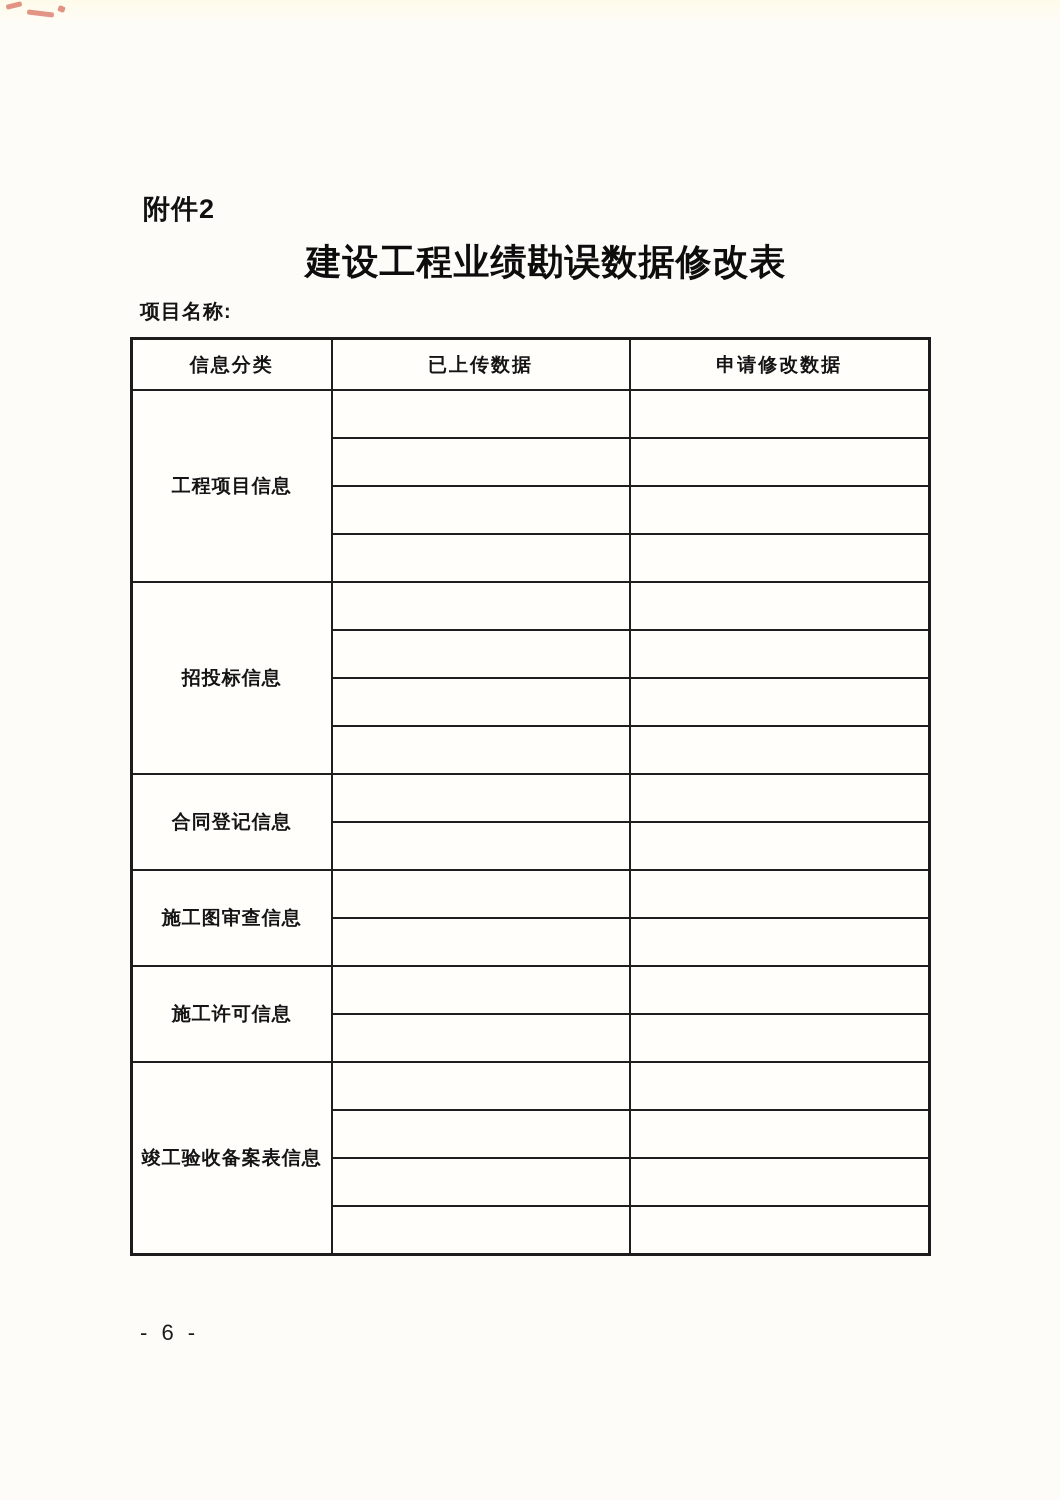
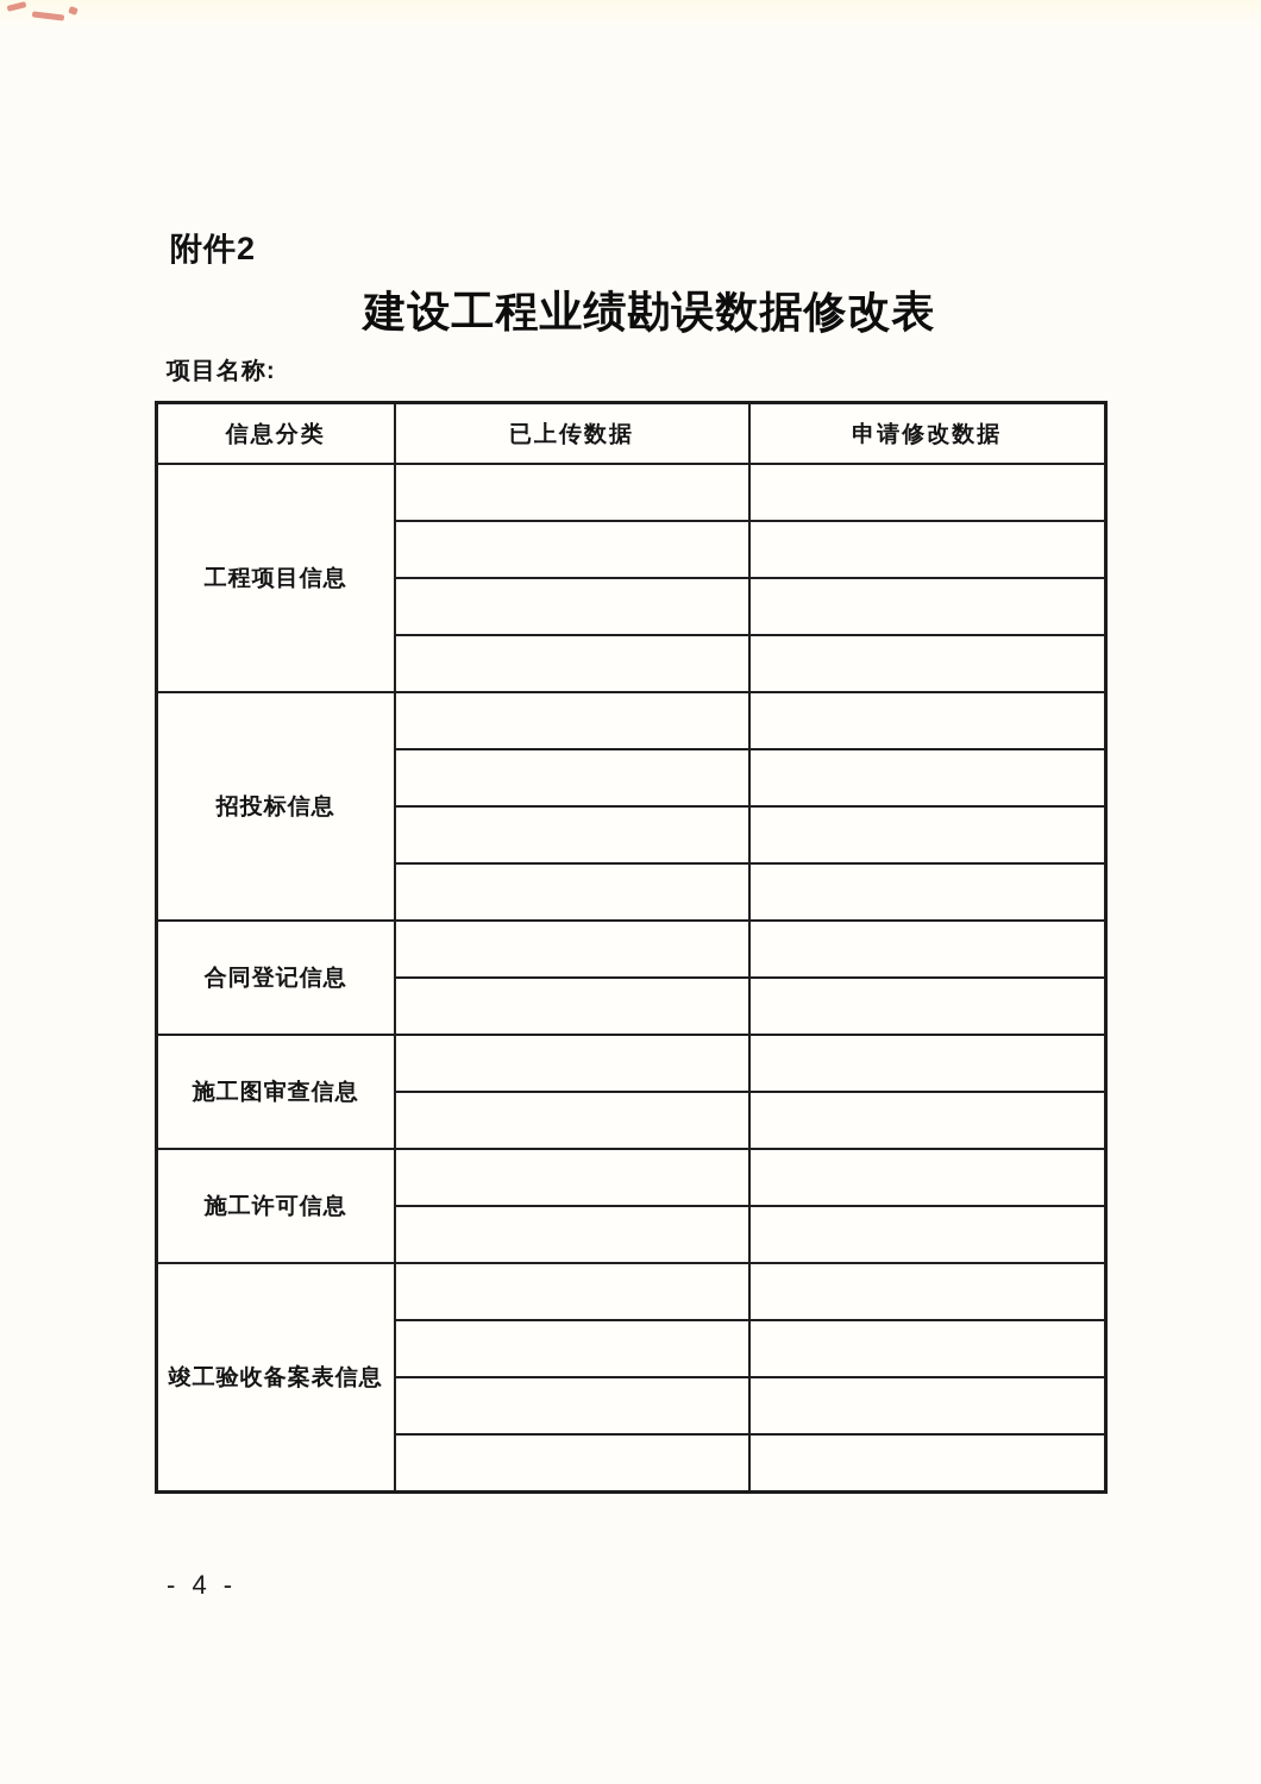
  附件2
  建设工程业绩勘误数据修改表
  项目名称:
  信息分类	已上传数据	申请修改数据
  工程项目信息
  招投标信息
  合同登记信息
  施工图审查信息
  施工许可信息
  竣工验收备案表信息
- - 6 -
+ - 4 -
